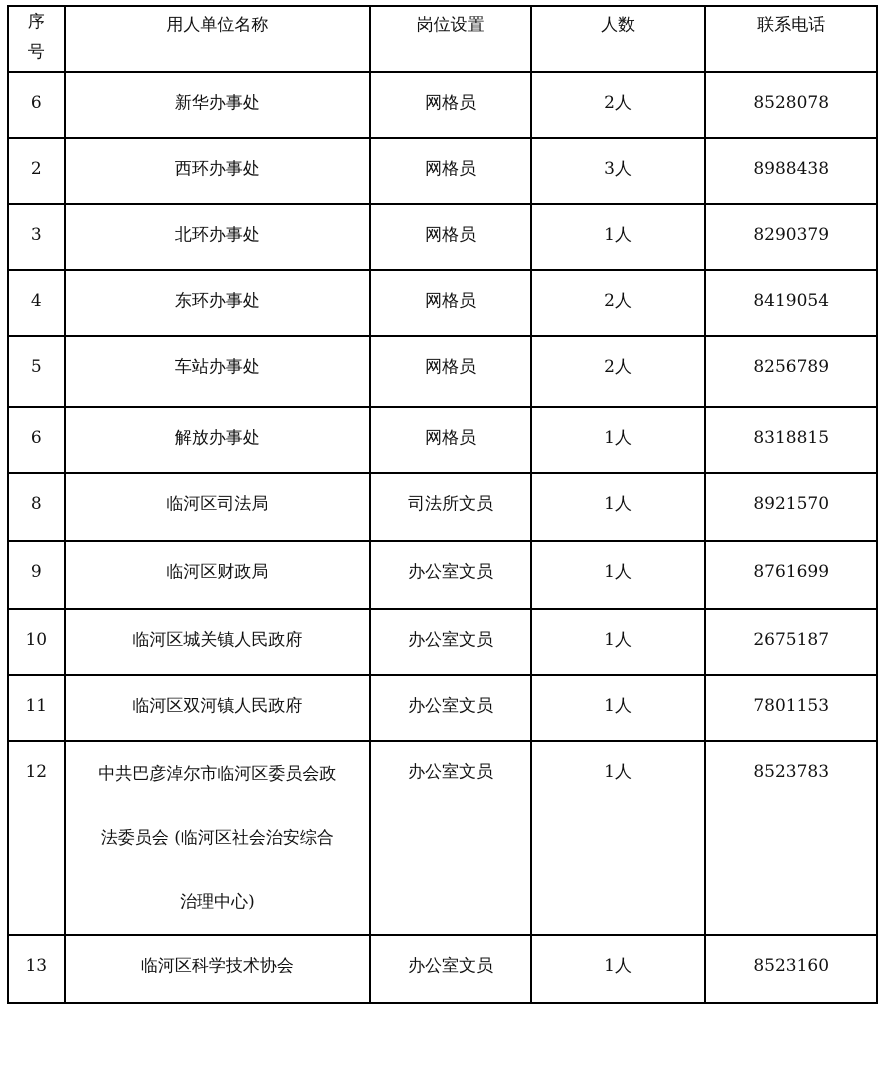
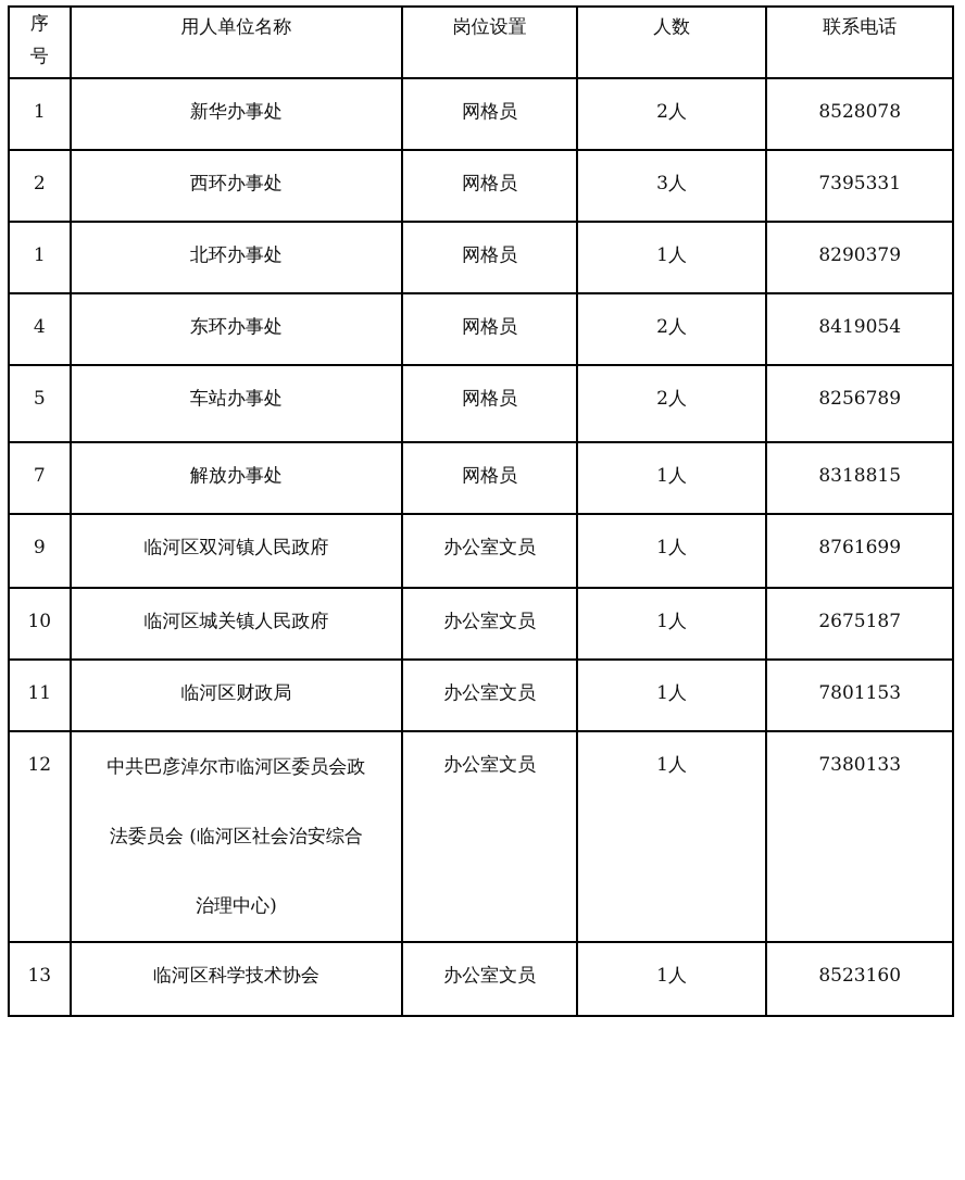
  序号	用人单位名称	岗位设置	人数	联系电话
- 6	新华办事处	网格员	2人	8528078
+ 1	新华办事处	网格员	2人	8528078
- 2	西环办事处	网格员	3人	8988438
+ 2	西环办事处	网格员	3人	7395331
- 3	北环办事处	网格员	1人	8290379
+ 1	北环办事处	网格员	1人	8290379
  4	东环办事处	网格员	2人	8419054
  5	车站办事处	网格员	2人	8256789
- 6	解放办事处	网格员	1人	8318815
+ 7	解放办事处	网格员	1人	8318815
- 8	临河区司法局	司法所文员	1人	8921570
- 9	临河区财政局	办公室文员	1人	8761699
+ 9	临河区双河镇人民政府	办公室文员	1人	8761699
  10	临河区城关镇人民政府	办公室文员	1人	2675187
- 11	临河区双河镇人民政府	办公室文员	1人	7801153
+ 11	临河区财政局	办公室文员	1人	7801153
- 12	中共巴彦淖尔市临河区委员会政法委员会 (临河区社会治安综合治理中心)	办公室文员	1人	8523783
+ 12	中共巴彦淖尔市临河区委员会政法委员会 (临河区社会治安综合治理中心)	办公室文员	1人	7380133
  13	临河区科学技术协会	办公室文员	1人	8523160
